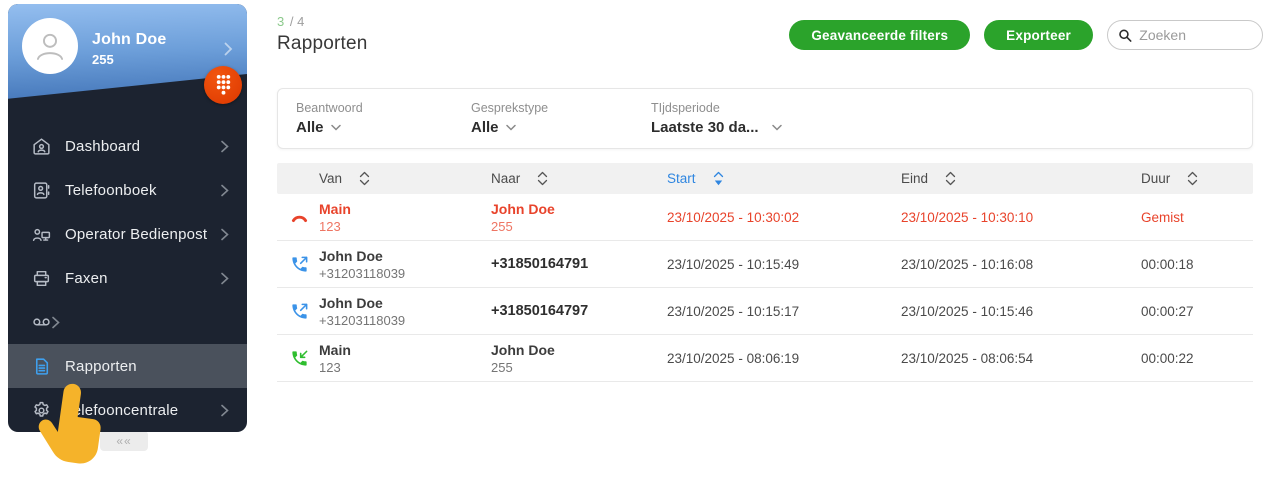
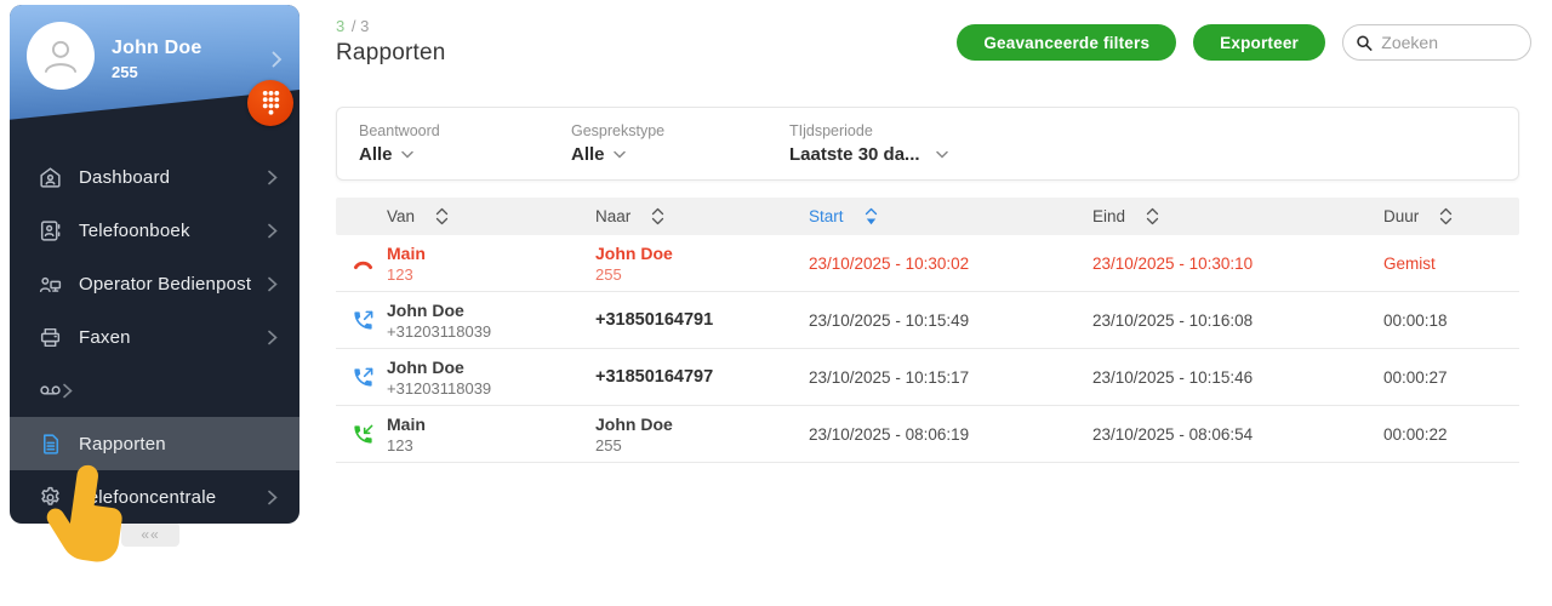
  John Doe
  255
  Dashboard
  Telefoonboek
  Operator Bedienpost
  Faxen
  Rapporten
  lefooncentrale
  ««
- 3 / 4
+ 3 / 3
  Rapporten
  Geavanceerde filters
  Exporteer
  Zoeken
  Beantwoord
  Alle
  Gesprekstype
  Alle
  TIjdsperiode
  Laatste 30 da...
  Van
  Naar
  Start
  Eind
  Duur
  Main
  123
  John Doe
  255
  23/10/2025 - 10:30:02
  23/10/2025 - 10:30:10
  Gemist
  John Doe
  +31203118039
  +31850164791
  23/10/2025 - 10:15:49
  23/10/2025 - 10:16:08
  00:00:18
  John Doe
  +31203118039
  +31850164797
  23/10/2025 - 10:15:17
  23/10/2025 - 10:15:46
  00:00:27
  Main
  123
  John Doe
  255
  23/10/2025 - 08:06:19
  23/10/2025 - 08:06:54
  00:00:22
